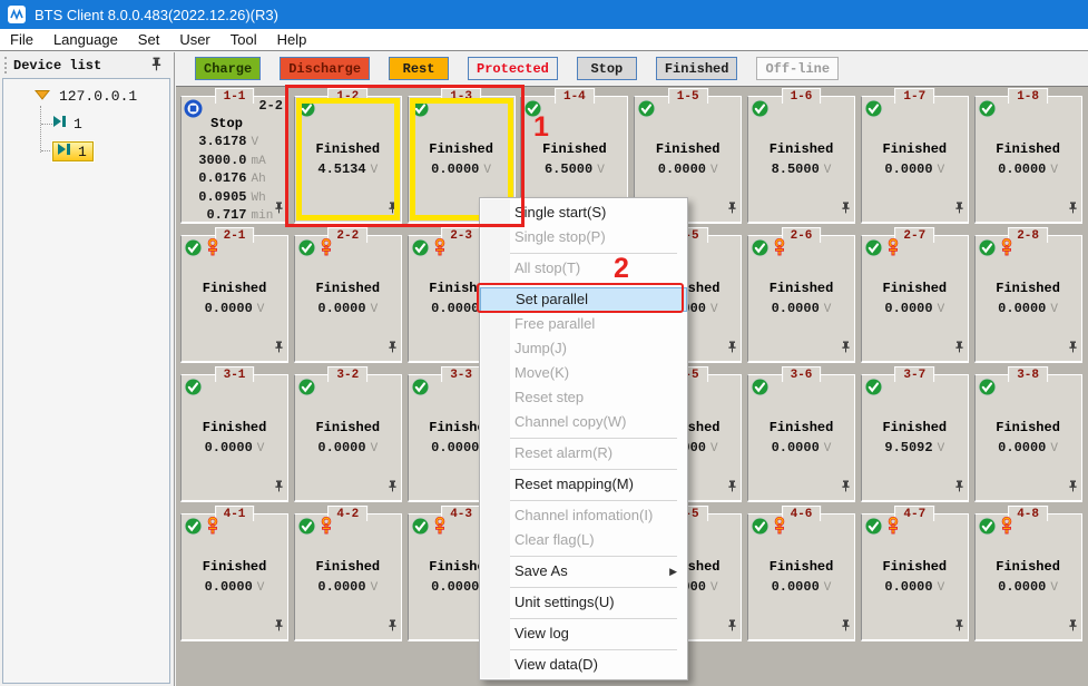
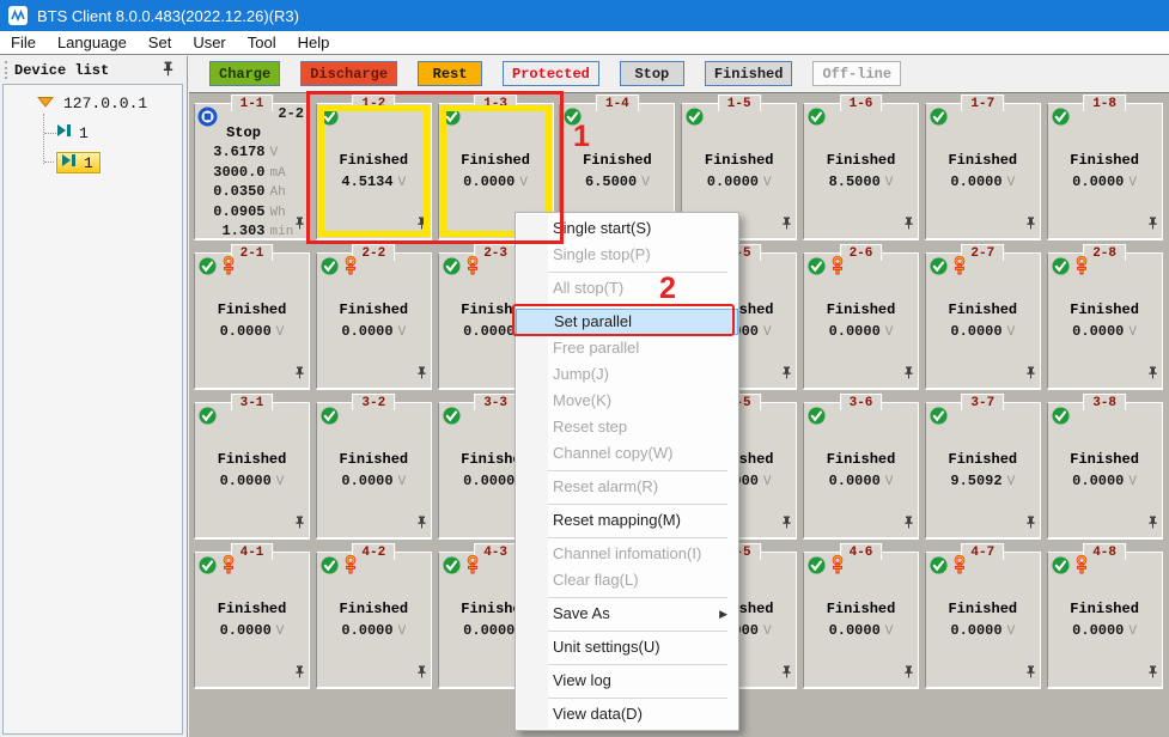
  BTS Client 8.0.0.483(2022.12.26)(R3)
  File
  Language
  Set
  User
  Tool
  Help
  Device list
  127.0.0.1
  1
  1
  Charge
  Discharge
  Rest
  Protected
  Stop
  Finished
  Off-line
  1-1
  2-2
  Stop
  3.6178
  V
  3000.0
  mA
- 0.0176
+ 0.0350
  Ah
  0.0905
  Wh
- 0.717
+ 1.303
  min
  1-2
  Finished
  4.5134
  V
  1-3
  Finished
  0.0000
  V
  1-4
  Finished
  6.5000
  V
  1-5
  Finished
  0.0000
  V
  1-6
  Finished
  8.5000
  V
  1-7
  Finished
  0.0000
  V
  1-8
  Finished
  0.0000
  V
  2-1
  Finished
  0.0000
  V
  2-2
  Finished
  0.0000
  V
  2-3
  Finish
  0.0000
  V
  2-6
  Finished
  0.0000
  V
  2-7
  Finished
  0.0000
  V
  2-8
  Finished
  0.0000
  V
  3-1
  Finished
  0.0000
  V
  3-2
  Finished
  0.0000
  V
  3-3
  Finish
  0.0000
  V
  3-6
  Finished
  0.0000
  V
  3-7
  Finished
  9.5092
  V
  3-8
  Finished
  0.0000
  V
  4-1
  Finished
  0.0000
  V
  4-2
  Finished
  0.0000
  V
  4-3
  Finish
  0.0000
  V
  4-6
  Finished
  0.0000
  V
  4-7
  Finished
  0.0000
  V
  4-8
  Finished
  0.0000
  V
  Single start(S)
  Single stop(P)
  All stop(T)
  Set parallel
  Free parallel
  Jump(J)
  Move(K)
  Reset step
  Channel copy(W)
  Reset alarm(R)
  Reset mapping(M)
  Channel infomation(I)
  Clear flag(L)
  Save As
  ▶
  Unit settings(U)
  View log
  View data(D)
  1
  2
